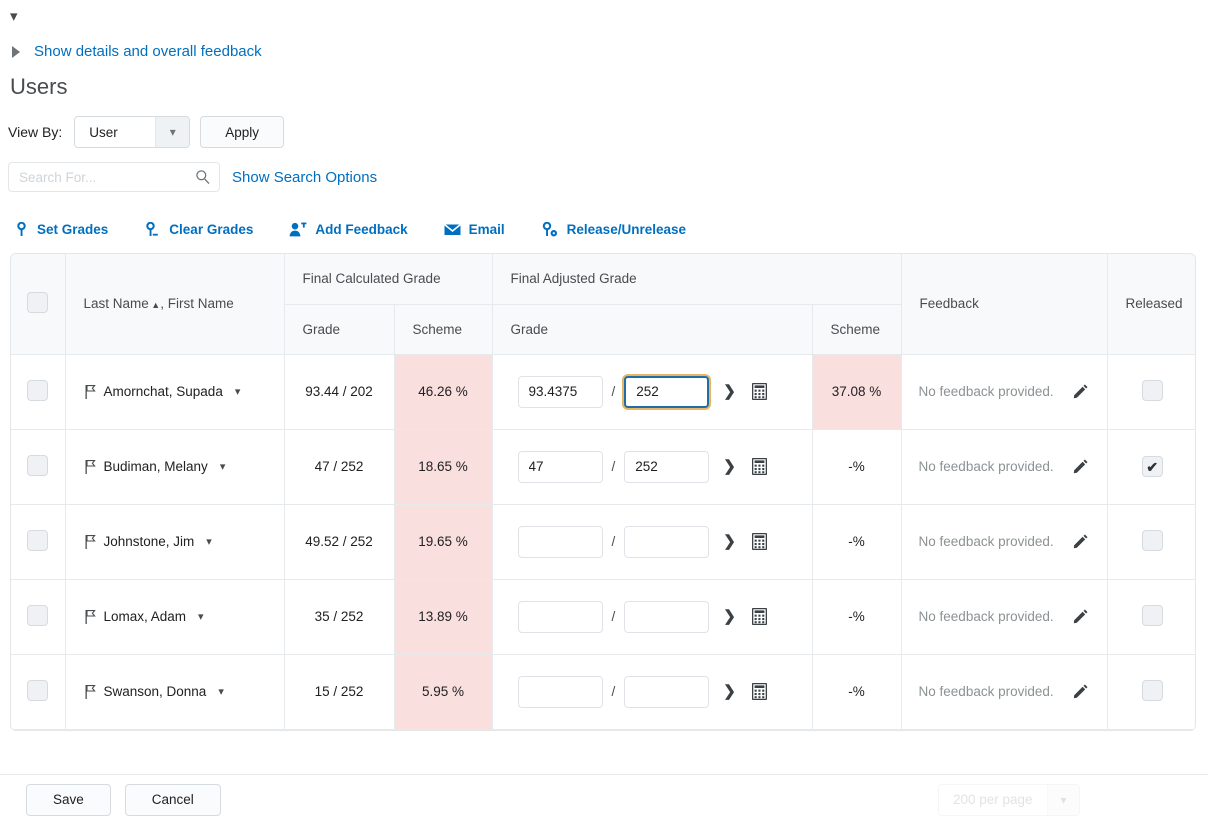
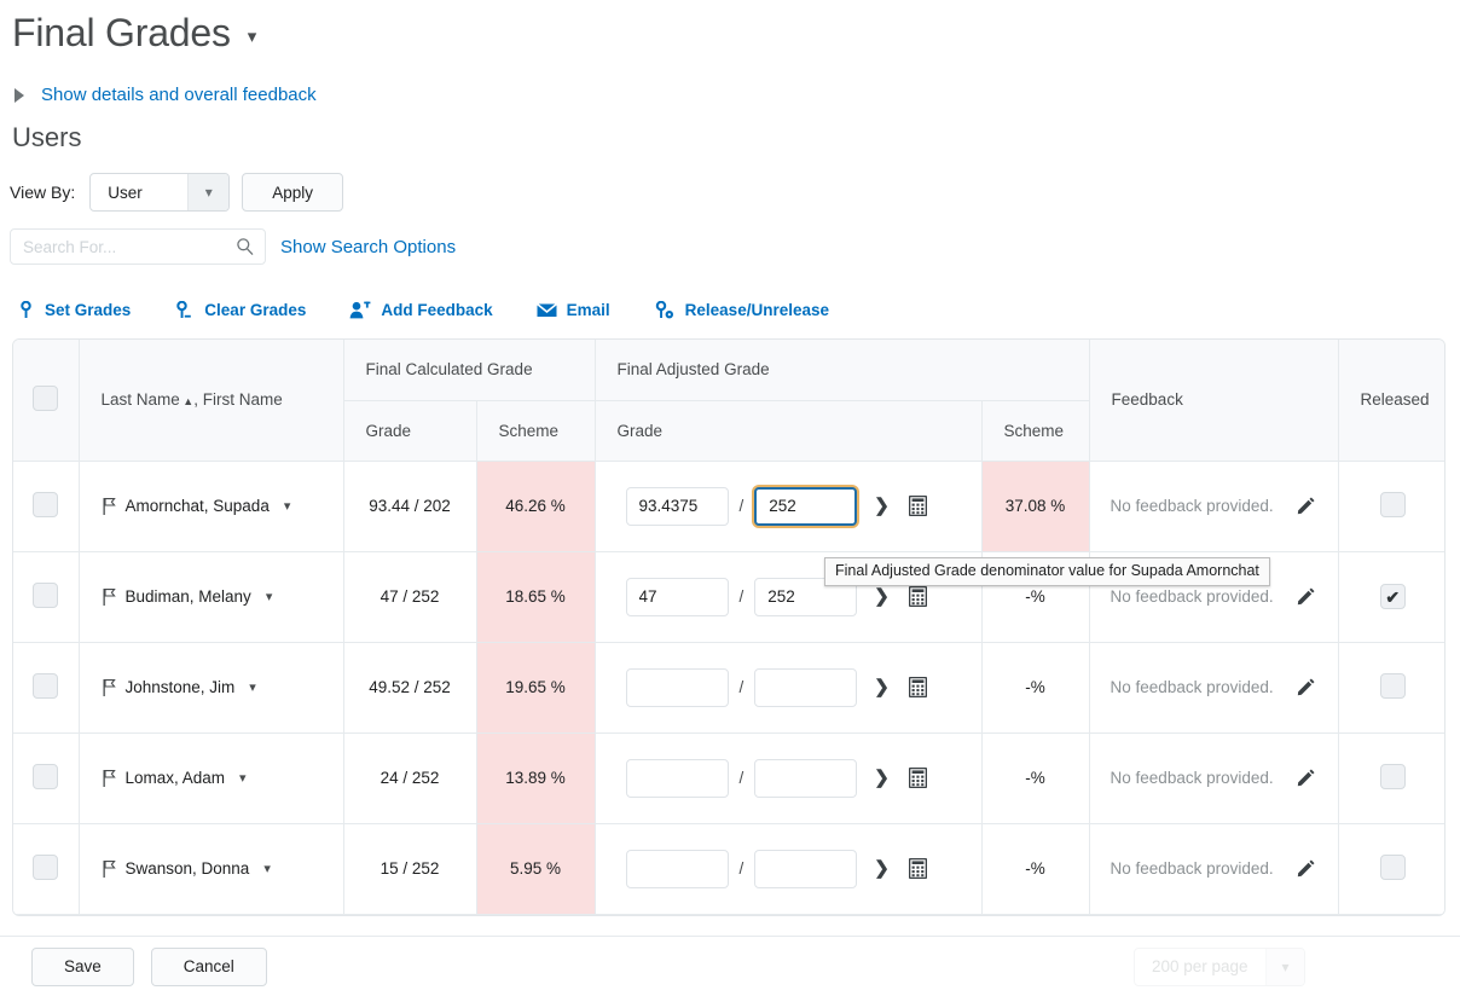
+ Final Grades
  ▾
  Show details and overall feedback
  Users
  View By:
  User
  ▾
  Apply
  Search For...
  Show Search Options
  Set Grades
  Clear Grades
  Add Feedback
  Email
  Release/Unrelease
  	Last Name ▲, First Name	Final Calculated Grade	Final Adjusted Grade	Feedback	Released
  Grade	Scheme	Grade	Scheme
  	Amornchat, Supada ▾	93.44 / 202	46.26 %	93.4375 / 252 ❯	37.08 %	No feedback provided.
  	Budiman, Melany ▾	47 / 252	18.65 %	47 / 252 ❯	-%	No feedback provided.	✔
  	Johnstone, Jim ▾	49.52 / 252	19.65 %	/ ❯	-%	No feedback provided.
- 	Lomax, Adam ▾	35 / 252	13.89 %	/ ❯	-%	No feedback provided.
+ 	Lomax, Adam ▾	24 / 252	13.89 %	/ ❯	-%	No feedback provided.
  	Swanson, Donna ▾	15 / 252	5.95 %	/ ❯	-%	No feedback provided.
+ Final Adjusted Grade denominator value for Supada Amornchat
  Save
  Cancel
  200 per page
  ▾
